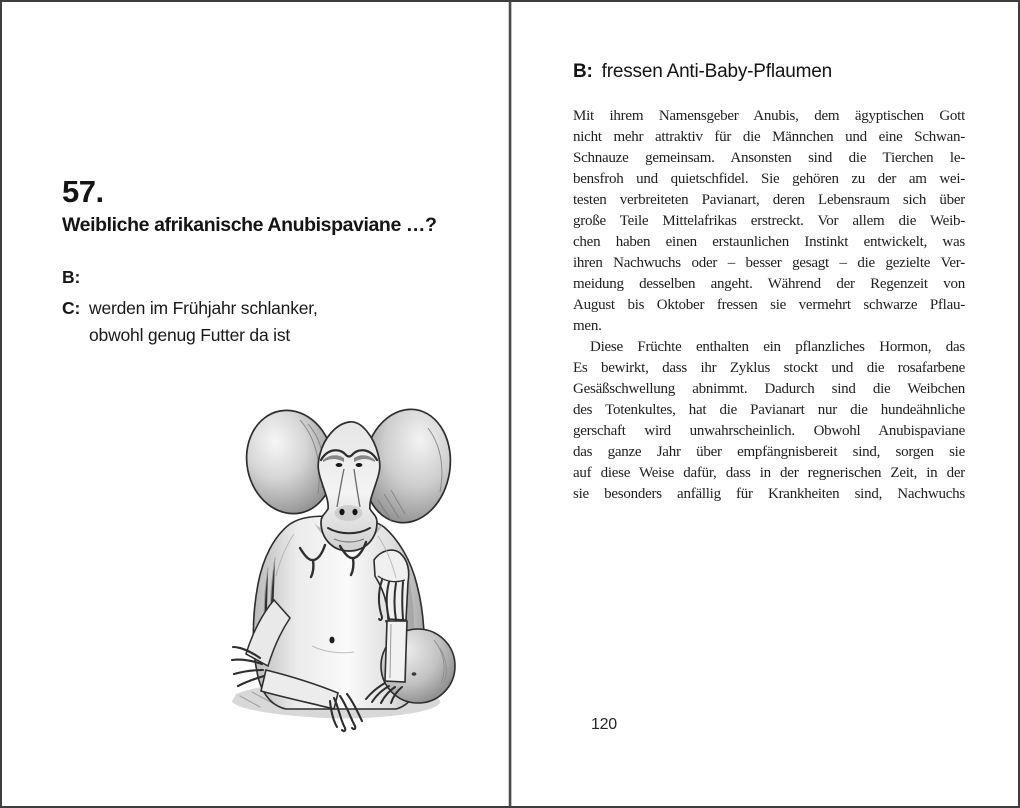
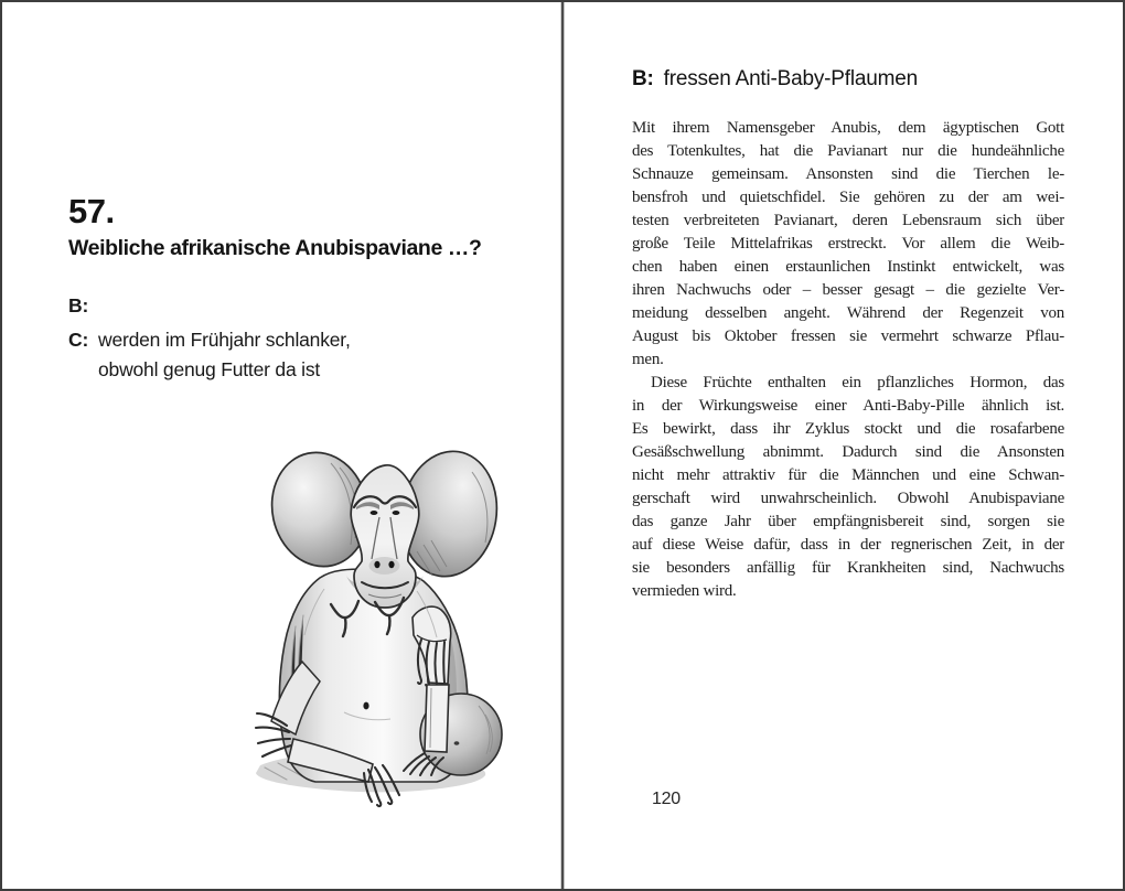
  57.
  Weibliche afrikanische Anubispaviane …?
  B:
  C:
  werden im Frühjahr schlanker,
  obwohl genug Futter da ist
  B: fressen Anti-Baby-Pflaumen
  Mit ihrem Namensgeber Anubis, dem ägyptischen Gott
- nicht mehr attraktiv für die Männchen und eine Schwan-
+ des Totenkultes, hat die Pavianart nur die hundeähnliche
  Schnauze gemeinsam. Ansonsten sind die Tierchen le-
  bensfroh und quietschfidel. Sie gehören zu der am wei-
  testen verbreiteten Pavianart, deren Lebensraum sich über
  große Teile Mittelafrikas erstreckt. Vor allem die Weib-
  chen haben einen erstaunlichen Instinkt entwickelt, was
  ihren Nachwuchs oder – besser gesagt – die gezielte Ver-
  meidung desselben angeht. Während der Regenzeit von
  August bis Oktober fressen sie vermehrt schwarze Pflau-
  men.
  Diese Früchte enthalten ein pflanzliches Hormon, das
+ in der Wirkungsweise einer Anti-Baby-Pille ähnlich ist.
  Es bewirkt, dass ihr Zyklus stockt und die rosafarbene
- Gesäßschwellung abnimmt. Dadurch sind die Weibchen
+ Gesäßschwellung abnimmt. Dadurch sind die Ansonsten
- des Totenkultes, hat die Pavianart nur die hundeähnliche
+ nicht mehr attraktiv für die Männchen und eine Schwan-
  gerschaft wird unwahrscheinlich. Obwohl Anubispaviane
  das ganze Jahr über empfängnisbereit sind, sorgen sie
  auf diese Weise dafür, dass in der regnerischen Zeit, in der
  sie besonders anfällig für Krankheiten sind, Nachwuchs
+ vermieden wird.
  120
